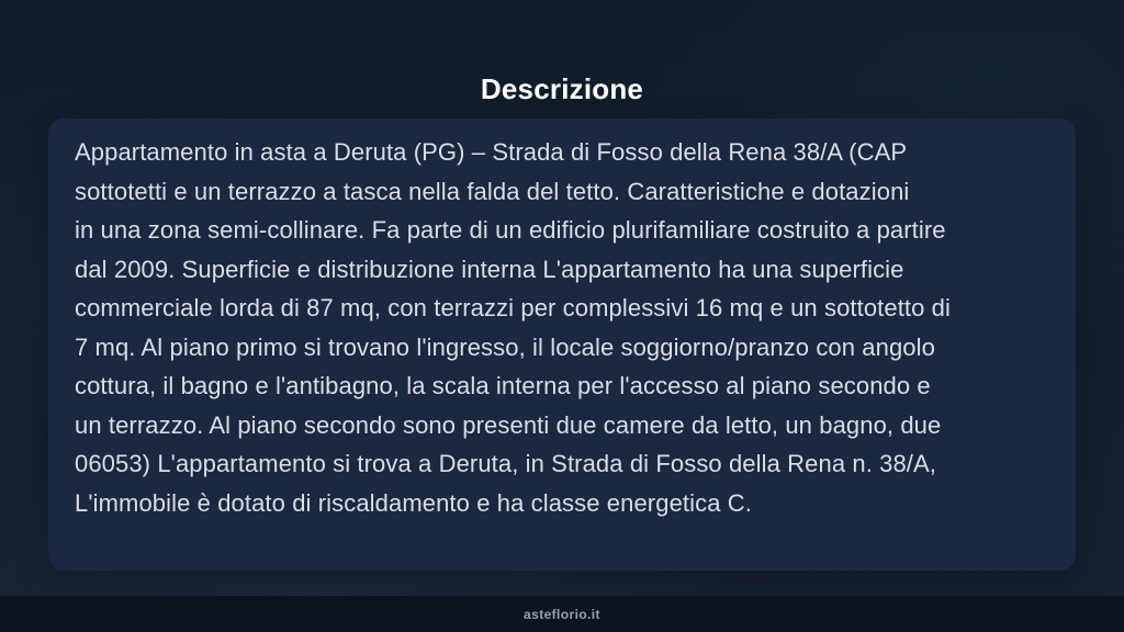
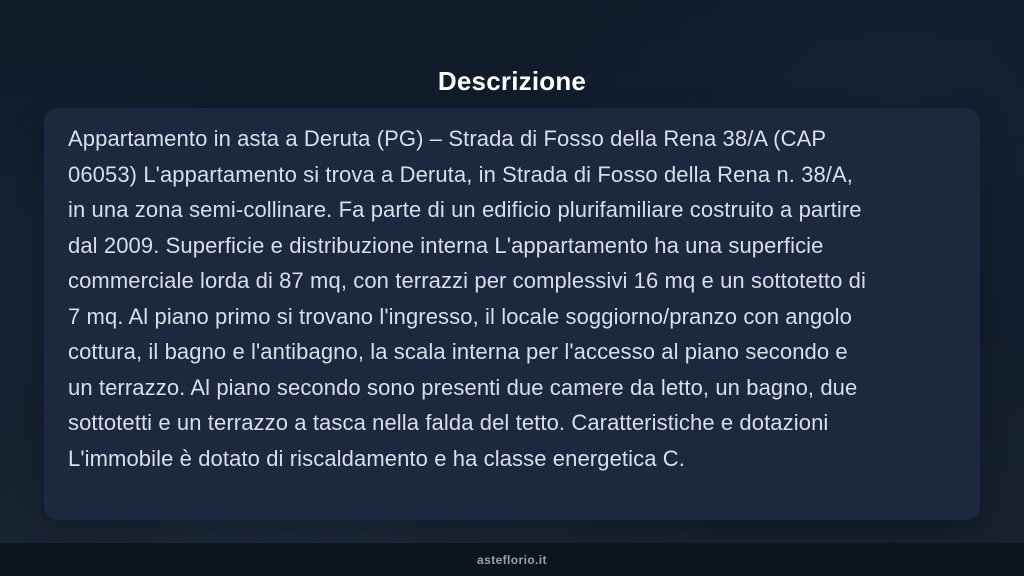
  Descrizione
  Appartamento in asta a Deruta (PG) – Strada di Fosso della Rena 38/A (CAP
- sottotetti e un terrazzo a tasca nella falda del tetto. Caratteristiche e dotazioni
+ 06053) L'appartamento si trova a Deruta, in Strada di Fosso della Rena n. 38/A,
  in una zona semi-collinare. Fa parte di un edificio plurifamiliare costruito a partire
  dal 2009. Superficie e distribuzione interna L'appartamento ha una superficie
  commerciale lorda di 87 mq, con terrazzi per complessivi 16 mq e un sottotetto di
  7 mq. Al piano primo si trovano l'ingresso, il locale soggiorno/pranzo con angolo
  cottura, il bagno e l'antibagno, la scala interna per l'accesso al piano secondo e
  un terrazzo. Al piano secondo sono presenti due camere da letto, un bagno, due
- 06053) L'appartamento si trova a Deruta, in Strada di Fosso della Rena n. 38/A,
+ sottotetti e un terrazzo a tasca nella falda del tetto. Caratteristiche e dotazioni
  L'immobile è dotato di riscaldamento e ha classe energetica C.
  asteflorio.it
